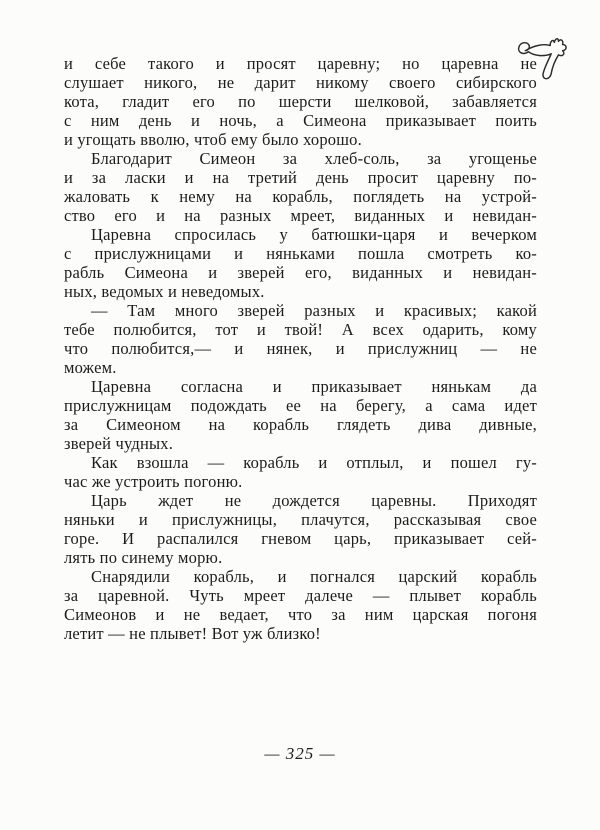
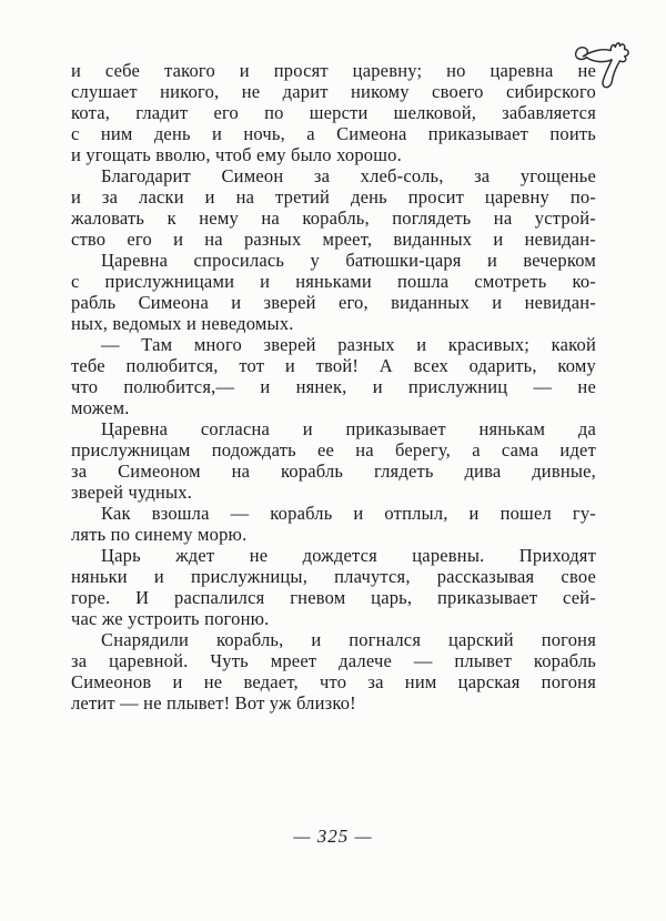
  и себе такого и просят царевну; но царевна не
  слушает никого, не дарит никому своего сибирского
  кота, гладит его по шерсти шелковой, забавляется
  с ним день и ночь, а Симеона приказывает поить
  и угощать вволю, чтоб ему было хорошо.
  Благодарит Симеон за хлеб-соль, за угощенье
  и за ласки и на третий день просит царевну по-
  жаловать к нему на корабль, поглядеть на устрой-
  ство его и на разных мреет, виданных и невидан-
  Царевна спросилась у батюшки-царя и вечерком
  с прислужницами и няньками пошла смотреть ко-
  рабль Симеона и зверей его, виданных и невидан-
  ных, ведомых и неведомых.
  — Там много зверей разных и красивых; какой
  тебе полюбится, тот и твой! А всех одарить, кому
  что полюбится,— и нянек, и прислужниц — не
  можем.
  Царевна согласна и приказывает нянькам да
  прислужницам подождать ее на берегу, а сама идет
  за Симеоном на корабль глядеть дива дивные,
  зверей чудных.
  Как взошла — корабль и отплыл, и пошел гу-
- час же устроить погоню.
+ лять по синему морю.
  Царь ждет не дождется царевны. Приходят
  няньки и прислужницы, плачутся, рассказывая свое
  горе. И распалился гневом царь, приказывает сей-
- лять по синему морю.
+ час же устроить погоню.
- Снарядили корабль, и погнался царский корабль
+ Снарядили корабль, и погнался царский погоня
  за царевной. Чуть мреет далече — плывет корабль
  Симеонов и не ведает, что за ним царская погоня
  летит — не плывет! Вот уж близко!
  — 325 —
